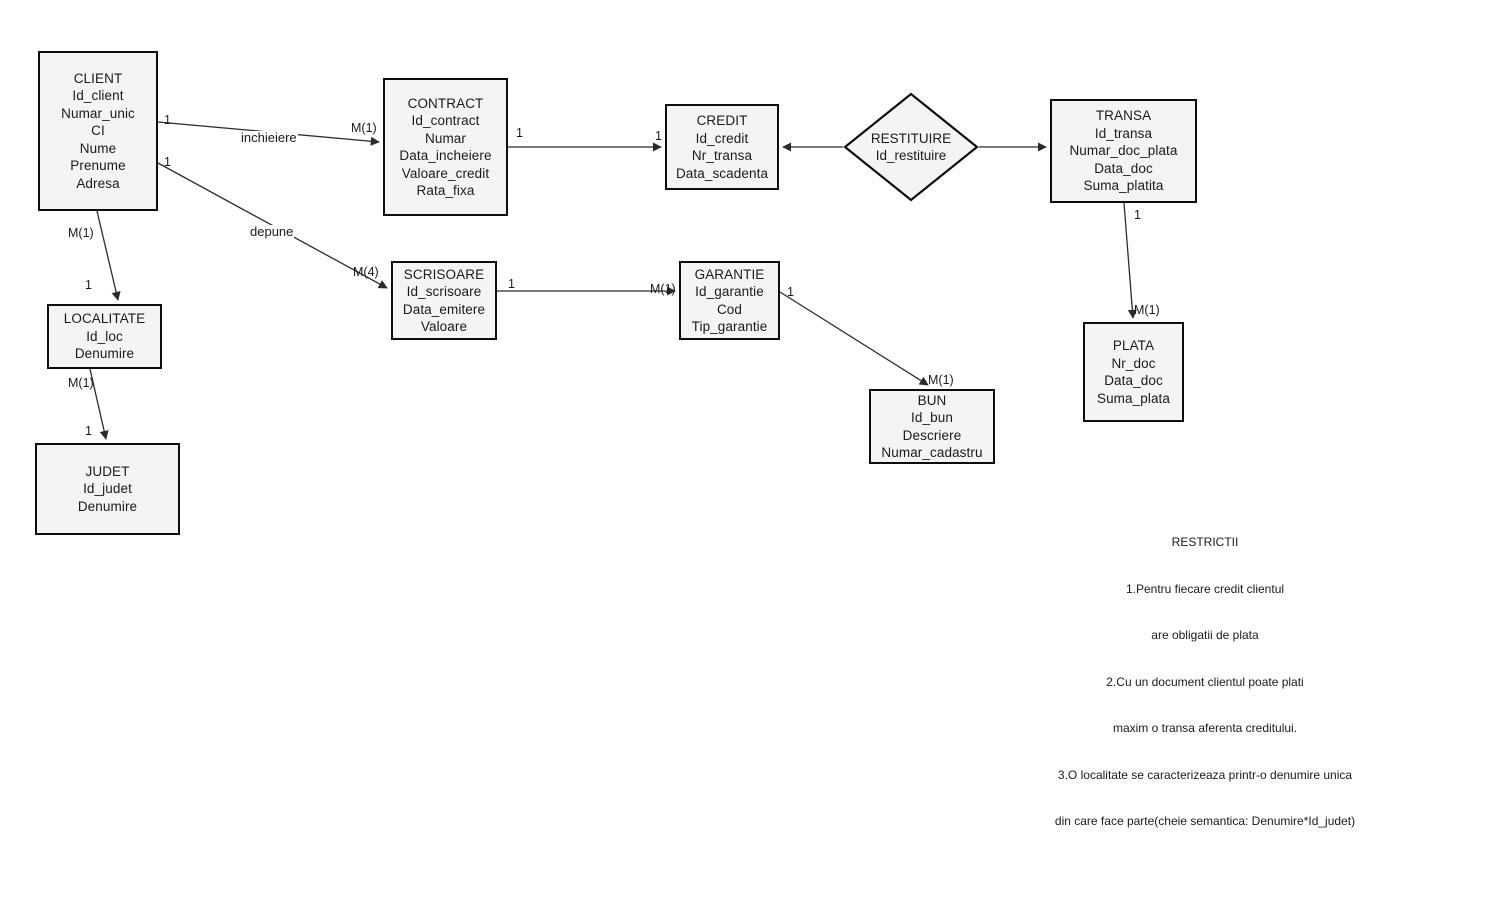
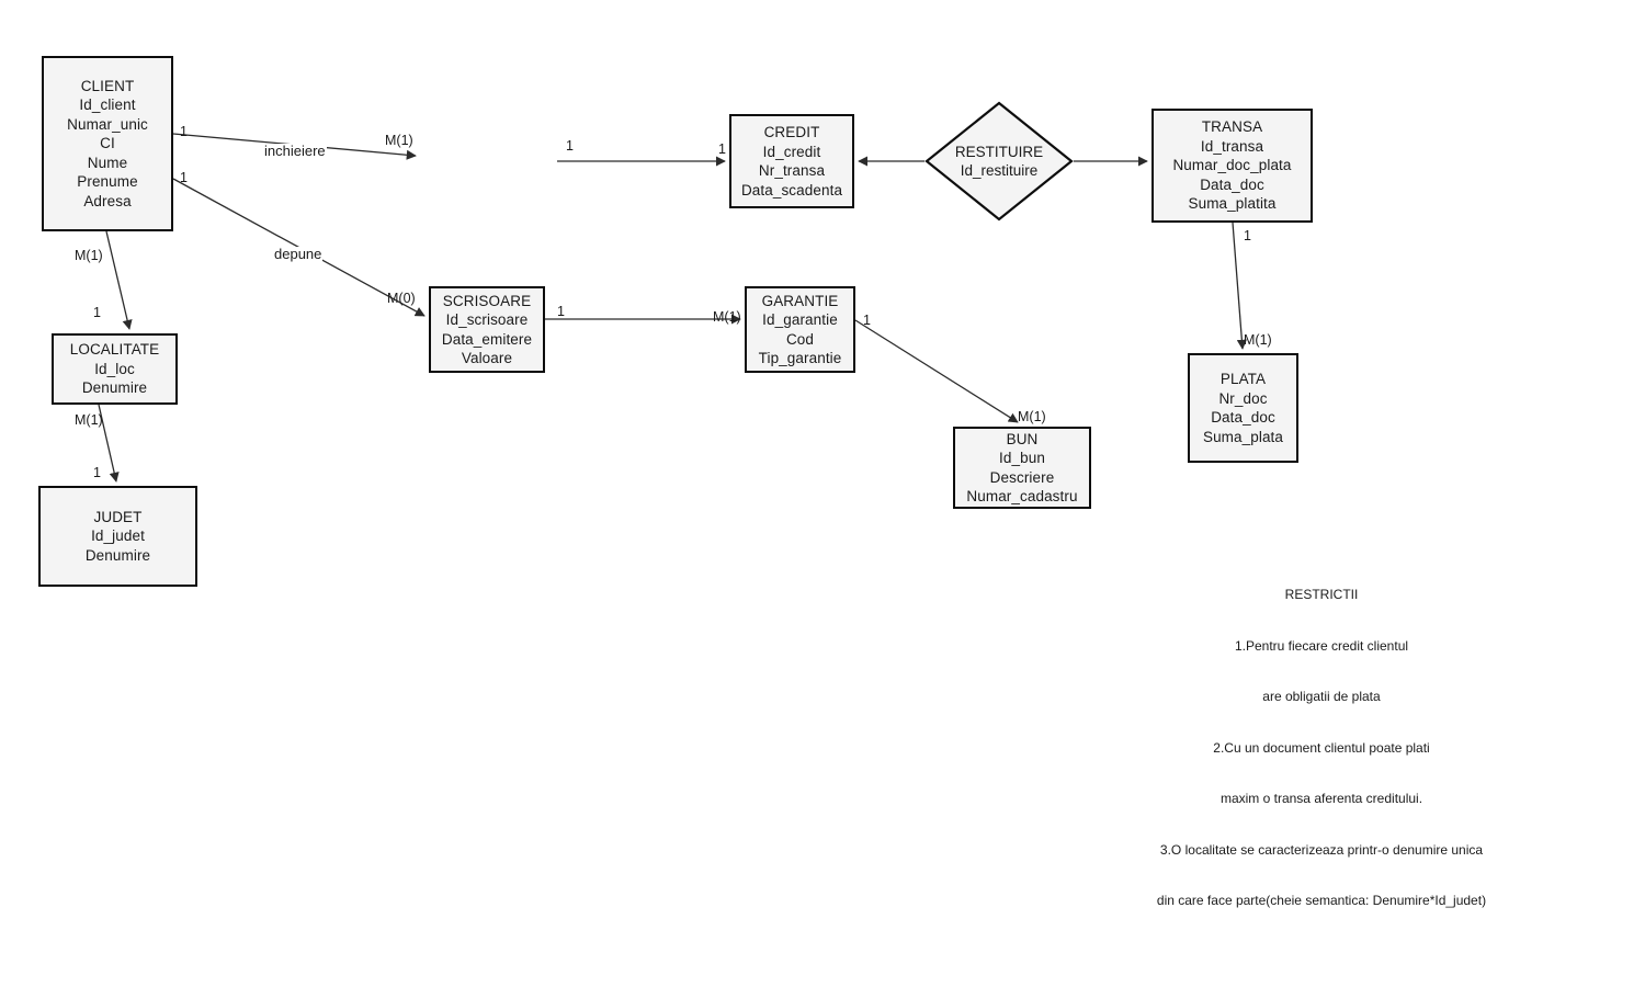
  CLIENT
  Id_client
  Numar_unic
  CI
  Nume
  Prenume
  Adresa
- CONTRACT
- Id_contract
- Numar
- Data_incheiere
- Valoare_credit
- Rata_fixa
  CREDIT
  Id_credit
  Nr_transa
  Data_scadenta
  TRANSA
  Id_transa
  Numar_doc_plata
  Data_doc
  Suma_platita
  LOCALITATE
  Id_loc
  Denumire
  JUDET
  Id_judet
  Denumire
  SCRISOARE
  Id_scrisoare
  Data_emitere
  Valoare
  GARANTIE
  Id_garantie
  Cod
  Tip_garantie
  BUN
  Id_bun
  Descriere
  Numar_cadastru
  PLATA
  Nr_doc
  Data_doc
  Suma_plata
  RESTITUIRE
  Id_restituire
  1
  inchieiere
  M(1)
  1
  depune
- M(4)
+ M(0)
  M(1)
  1
  M(1)
  1
  1
  1
  1
  M(1)
  1
  M(1)
  1
  M(1)
  RESTRICTII
  1.Pentru fiecare credit clientul
  are obligatii de plata
  2.Cu un document clientul poate plati
  maxim o transa aferenta creditului.
  3.O localitate se caracterizeaza printr-o denumire unica
  din care face parte(cheie semantica: Denumire*Id_judet)
